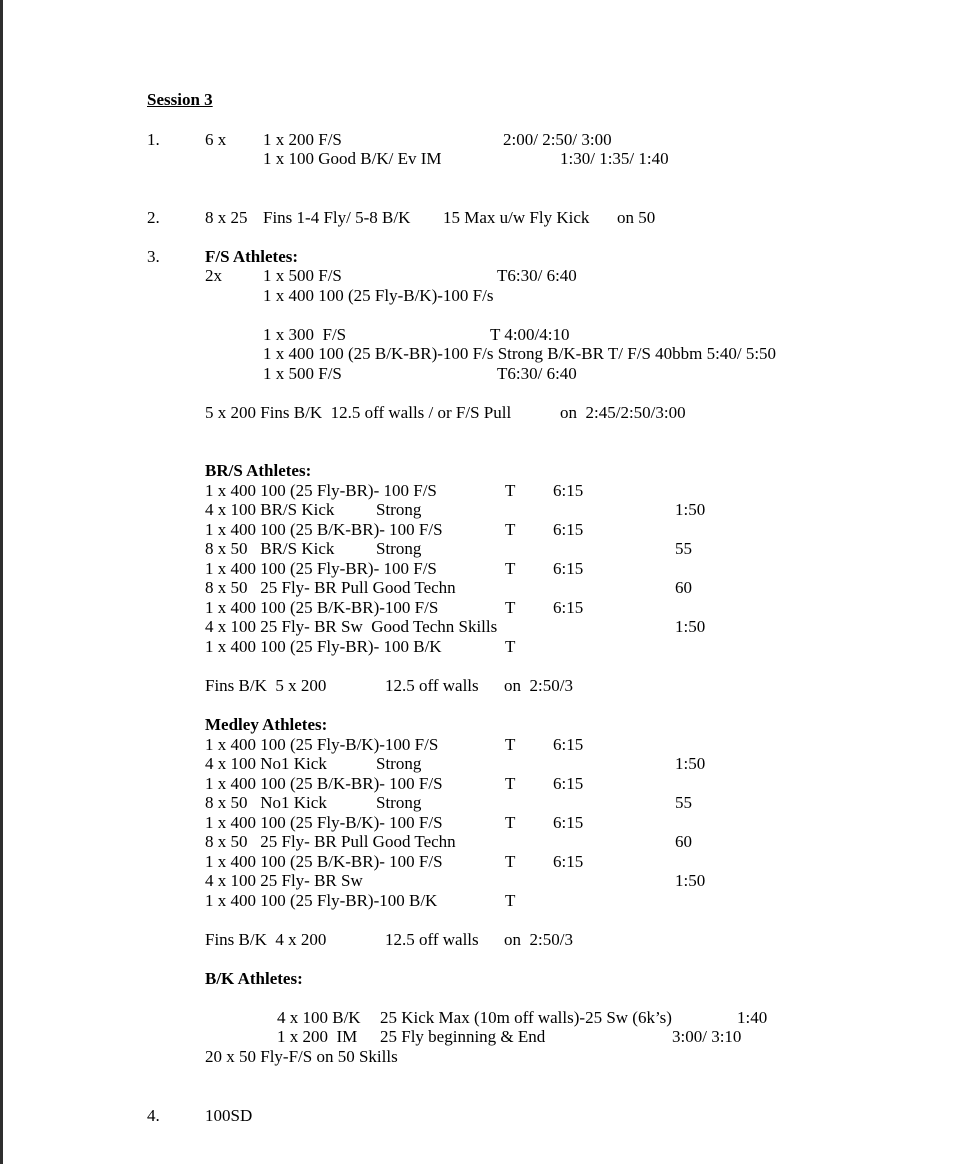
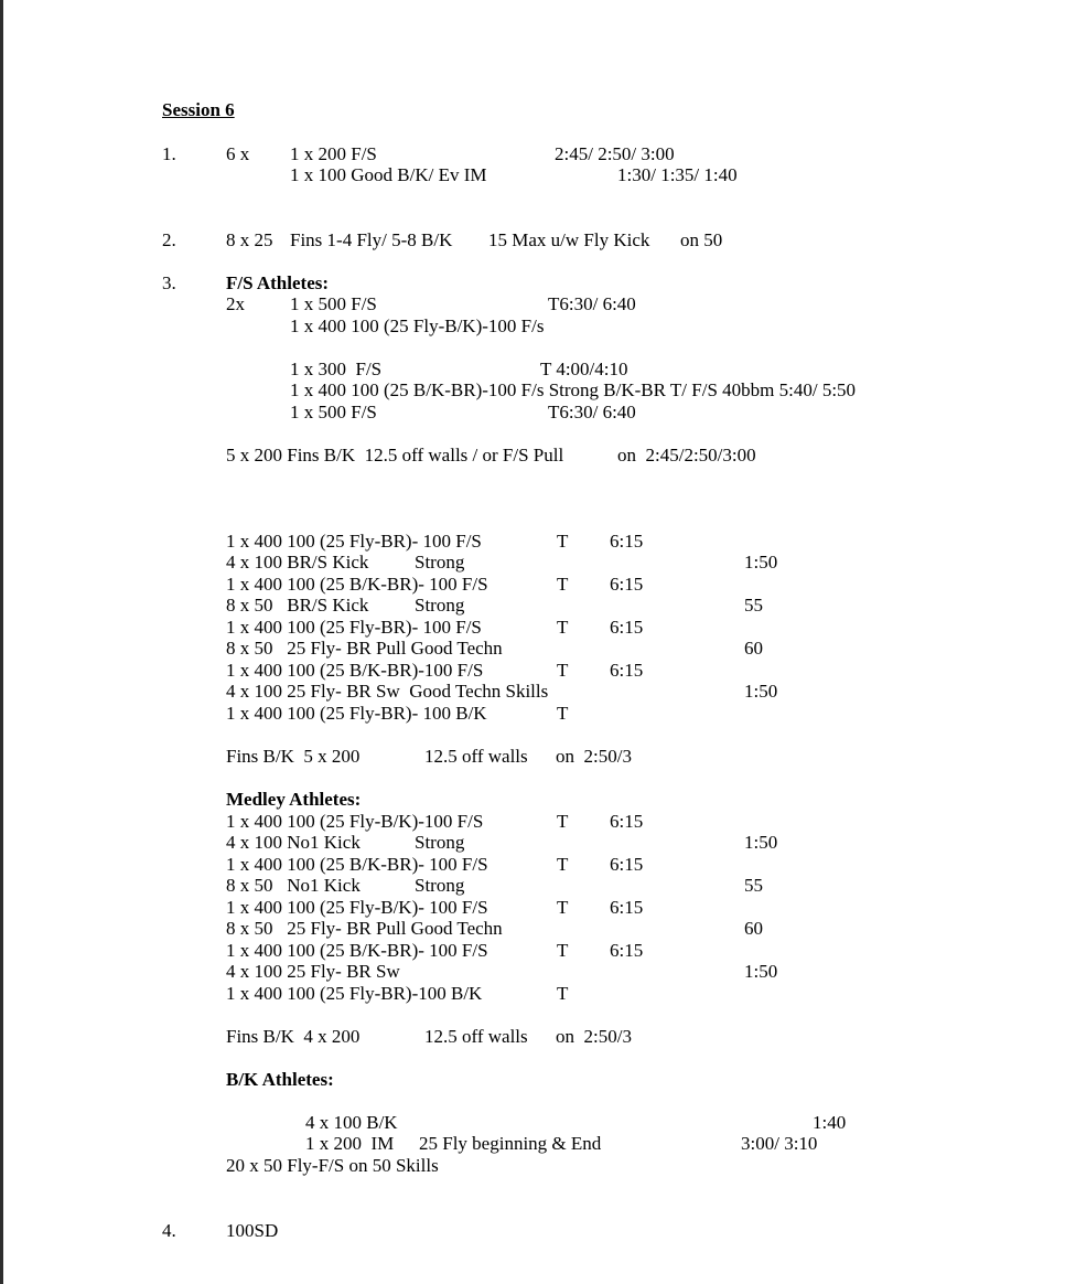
- Session 3
+ Session 6
  1.
  6 x
  1 x 200 F/S
- 2:00/ 2:50/ 3:00
+ 2:45/ 2:50/ 3:00
  1 x 100 Good B/K/ Ev IM
  1:30/ 1:35/ 1:40
  2.
  8 x 25
  Fins 1-4 Fly/ 5-8 B/K
  15 Max u/w Fly Kick
  on 50
  3.
  F/S Athletes:
  2x
  1 x 500 F/S
  T6:30/ 6:40
  1 x 400 100 (25 Fly-B/K)-100 F/s
  1 x 300 F/S
  T 4:00/4:10
  1 x 400 100 (25 B/K-BR)-100 F/s Strong B/K-BR T/ F/S 40bbm 5:40/ 5:50
  1 x 500 F/S
  T6:30/ 6:40
  5 x 200 Fins B/K 12.5 off walls / or F/S Pull
  on 2:45/2:50/3:00
- BR/S Athletes:
  1 x 400 100 (25 Fly-BR)- 100 F/S
  T
  6:15
  4 x 100 BR/S Kick
  Strong
  1:50
  1 x 400 100 (25 B/K-BR)- 100 F/S
  T
  6:15
  8 x 50 BR/S Kick
  Strong
  55
  1 x 400 100 (25 Fly-BR)- 100 F/S
  T
  6:15
  8 x 50 25 Fly- BR Pull Good Techn
  60
  1 x 400 100 (25 B/K-BR)-100 F/S
  T
  6:15
  4 x 100 25 Fly- BR Sw Good Techn Skills
  1:50
  1 x 400 100 (25 Fly-BR)- 100 B/K
  T
  Fins B/K 5 x 200
  12.5 off walls
  on 2:50/3
  Medley Athletes:
  1 x 400 100 (25 Fly-B/K)-100 F/S
  T
  6:15
  4 x 100 No1 Kick
  Strong
  1:50
  1 x 400 100 (25 B/K-BR)- 100 F/S
  T
  6:15
  8 x 50 No1 Kick
  Strong
  55
  1 x 400 100 (25 Fly-B/K)- 100 F/S
  T
  6:15
  8 x 50 25 Fly- BR Pull Good Techn
  60
  1 x 400 100 (25 B/K-BR)- 100 F/S
  T
  6:15
  4 x 100 25 Fly- BR Sw
  1:50
  1 x 400 100 (25 Fly-BR)-100 B/K
  T
  Fins B/K 4 x 200
  12.5 off walls
  on 2:50/3
  B/K Athletes:
  4 x 100 B/K
- 25 Kick Max (10m off walls)-25 Sw (6k’s)
  1:40
  1 x 200 IM
  25 Fly beginning & End
  3:00/ 3:10
  20 x 50 Fly-F/S on 50 Skills
  4.
  100SD
